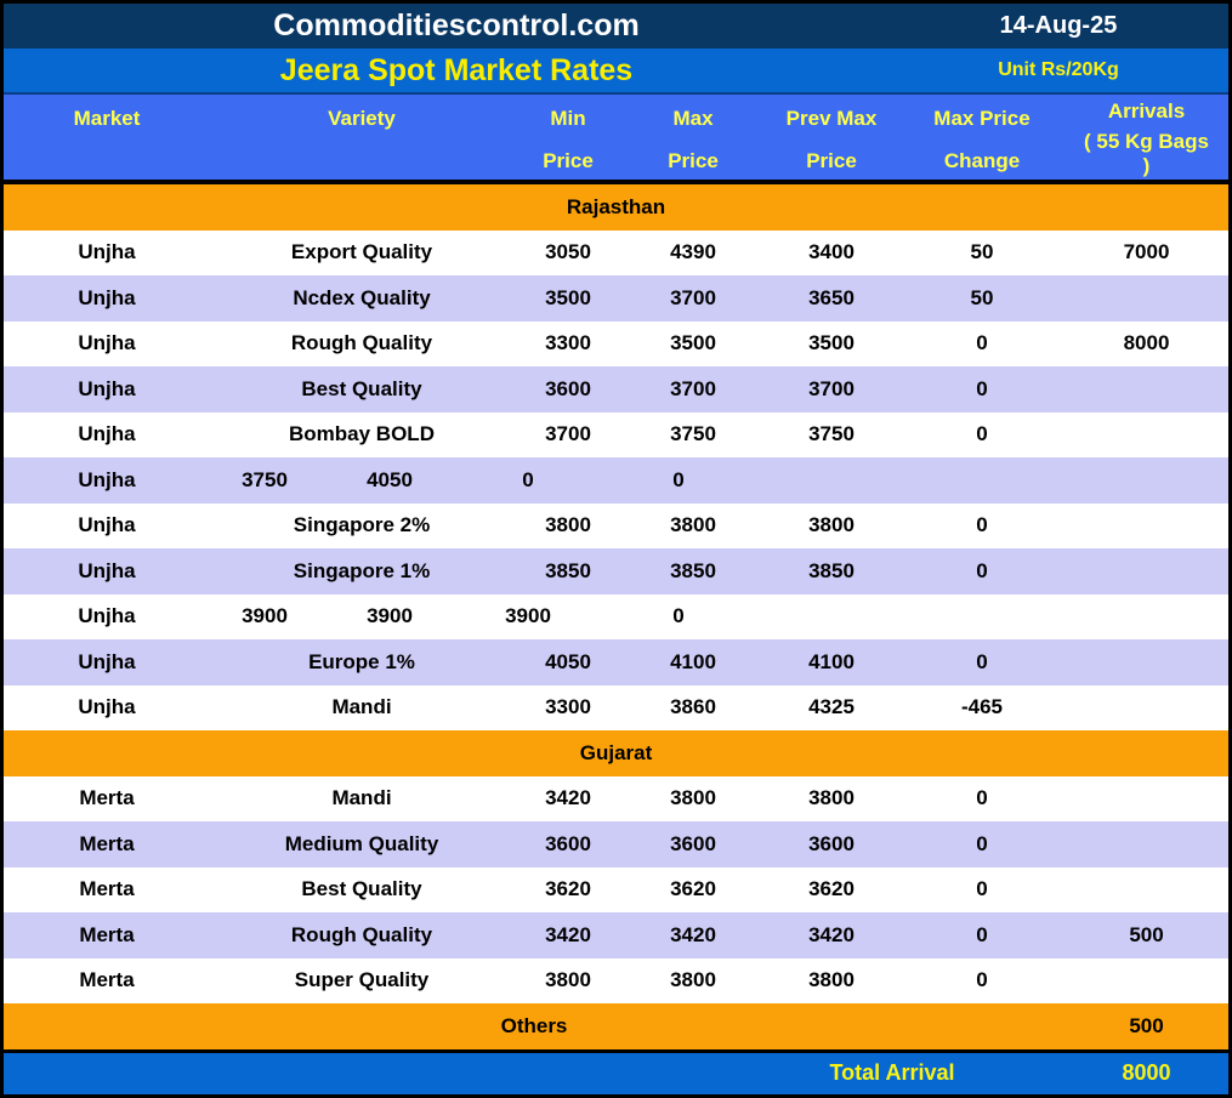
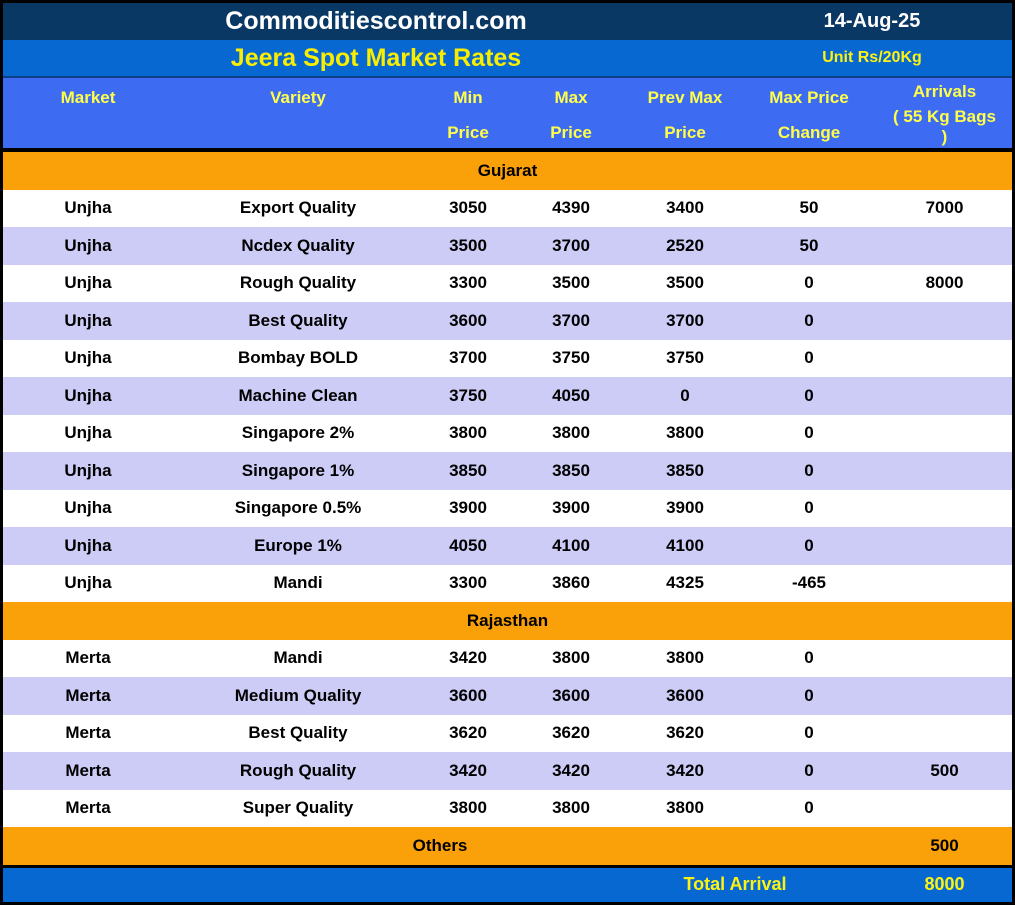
  Commoditiescontrol.com
  14-Aug-25
  Jeera Spot Market Rates
  Unit Rs/20Kg
  Market
  Variety
  Min
  Price
  Max
  Price
  Prev Max
  Price
  Max Price
  Change
  Arrivals
  ( 55 Kg Bags
  )
- Rajasthan
+ Gujarat
  Unjha
  Export Quality
  3050
  4390
  3400
  50
  7000
  Unjha
  Ncdex Quality
  3500
  3700
- 3650
+ 2520
  50
  Unjha
  Rough Quality
  3300
  3500
  3500
  0
  8000
  Unjha
  Best Quality
  3600
  3700
  3700
  0
  Unjha
  Bombay BOLD
  3700
  3750
  3750
  0
  Unjha
+ Machine Clean
  3750
  4050
  0
  0
  Unjha
  Singapore 2%
  3800
  3800
  3800
  0
  Unjha
  Singapore 1%
  3850
  3850
  3850
  0
  Unjha
+ Singapore 0.5%
  3900
  3900
  3900
  0
  Unjha
  Europe 1%
  4050
  4100
  4100
  0
  Unjha
  Mandi
  3300
  3860
  4325
  -465
- Gujarat
+ Rajasthan
  Merta
  Mandi
  3420
  3800
  3800
  0
  Merta
  Medium Quality
  3600
  3600
  3600
  0
  Merta
  Best Quality
  3620
  3620
  3620
  0
  Merta
  Rough Quality
  3420
  3420
  3420
  0
  500
  Merta
  Super Quality
  3800
  3800
  3800
  0
  Others
  500
  Total Arrival
  8000
